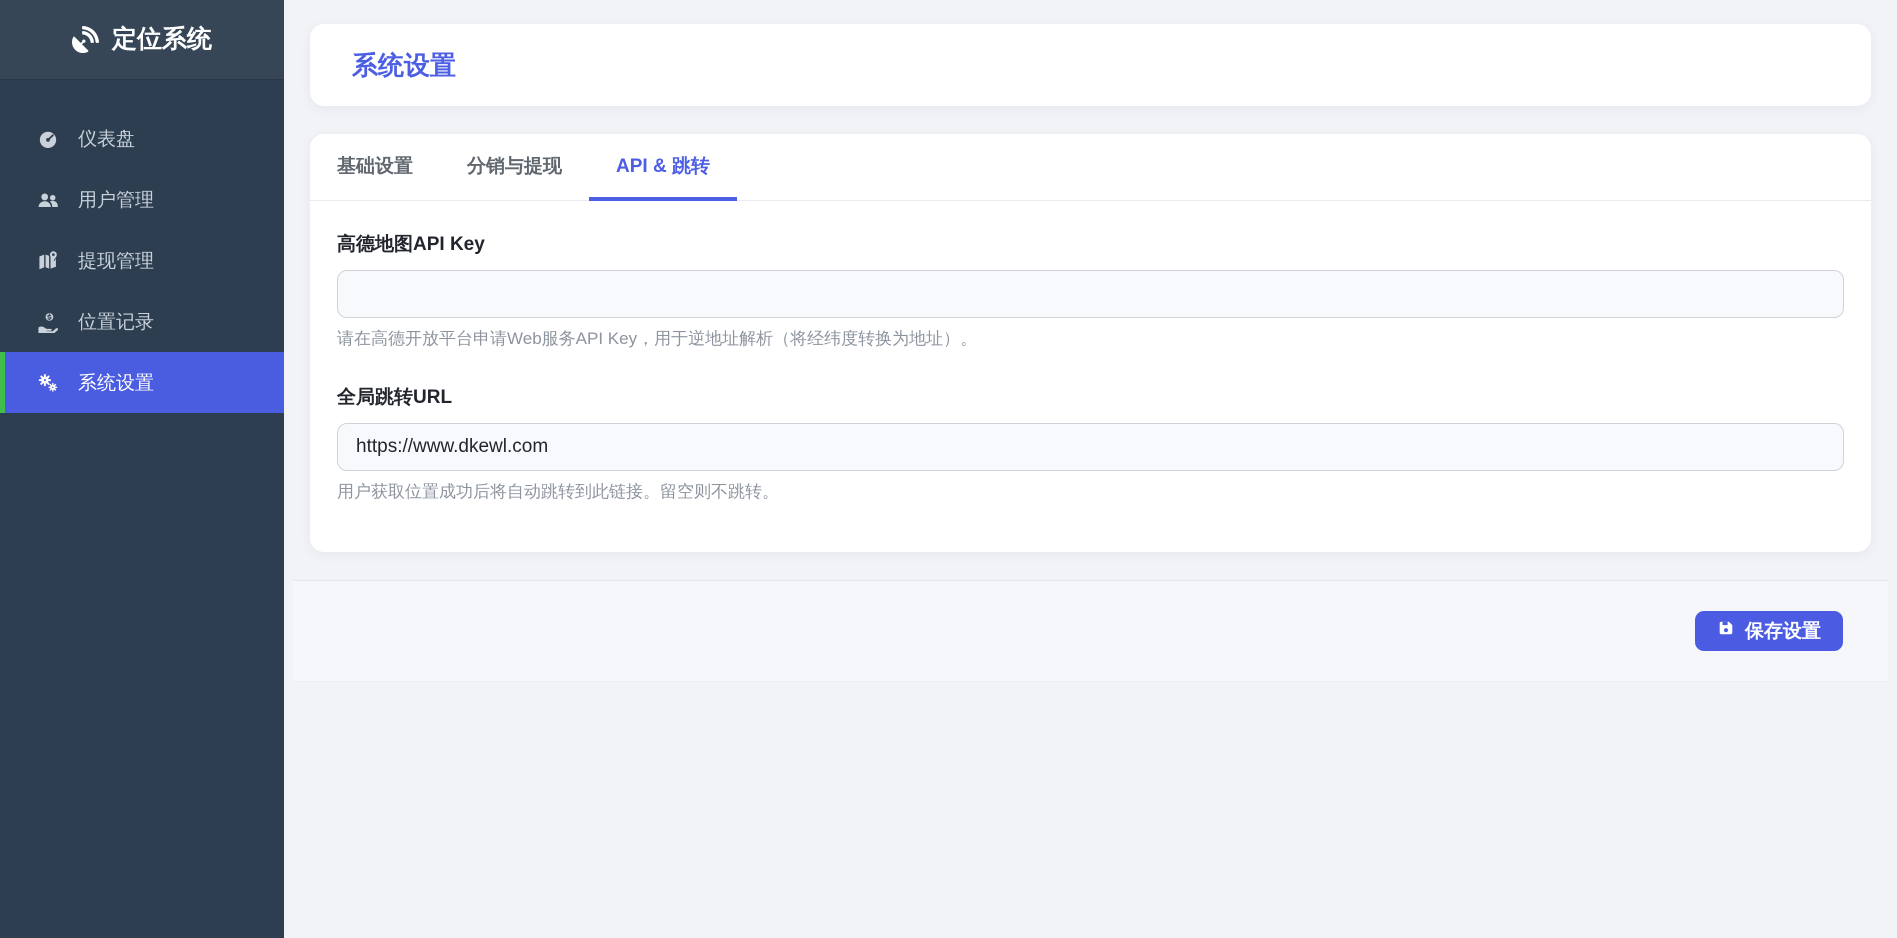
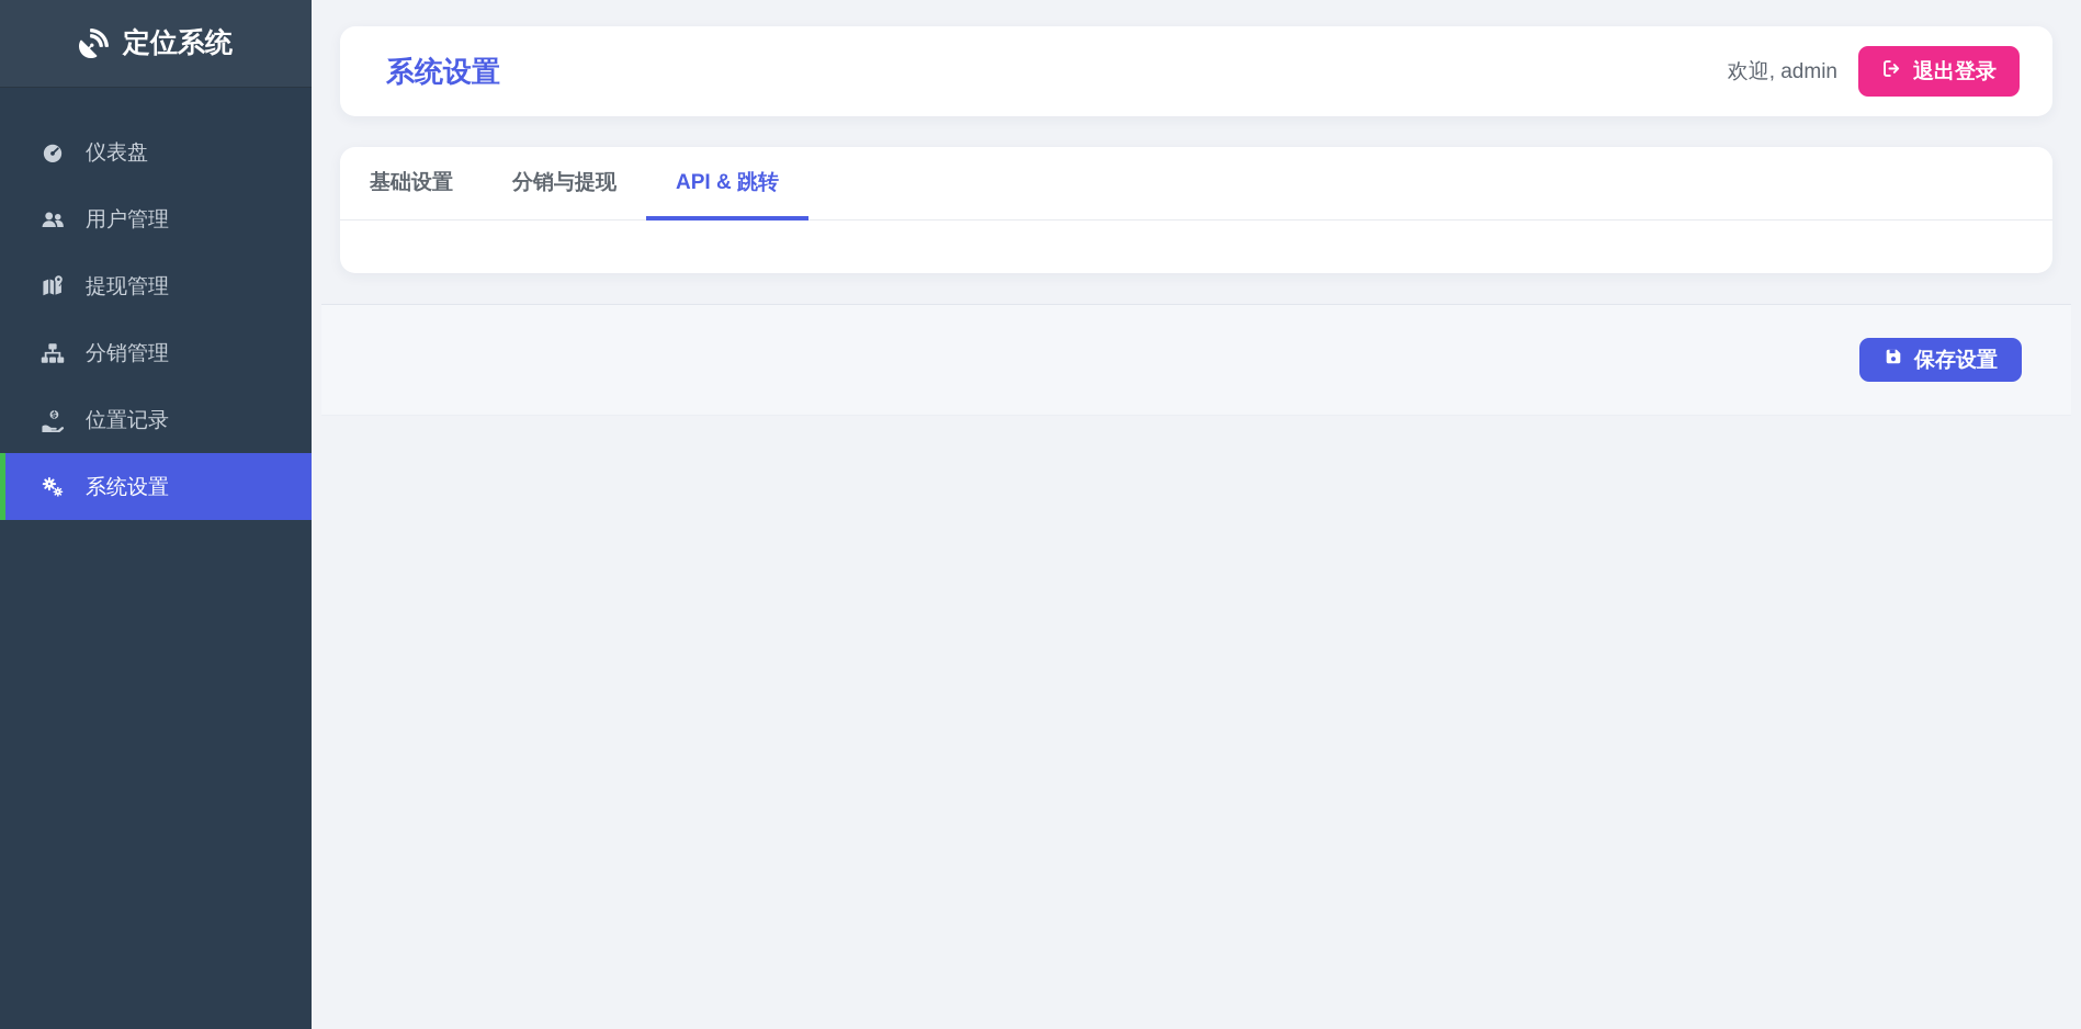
  定位系统
  仪表盘
  用户管理
  提现管理
+ 分销管理
  位置记录
  系统设置
  系统设置
+ 欢迎, admin
+ 退出登录
  基础设置
  分销与提现
  API & 跳转
- 高德地图API Key
- 请在高德开放平台申请Web服务API Key，用于逆地址解析（将经纬度转换为地址）。
- 全局跳转URL
- https://www.dkewl.com
- 用户获取位置成功后将自动跳转到此链接。留空则不跳转。
  保存设置
